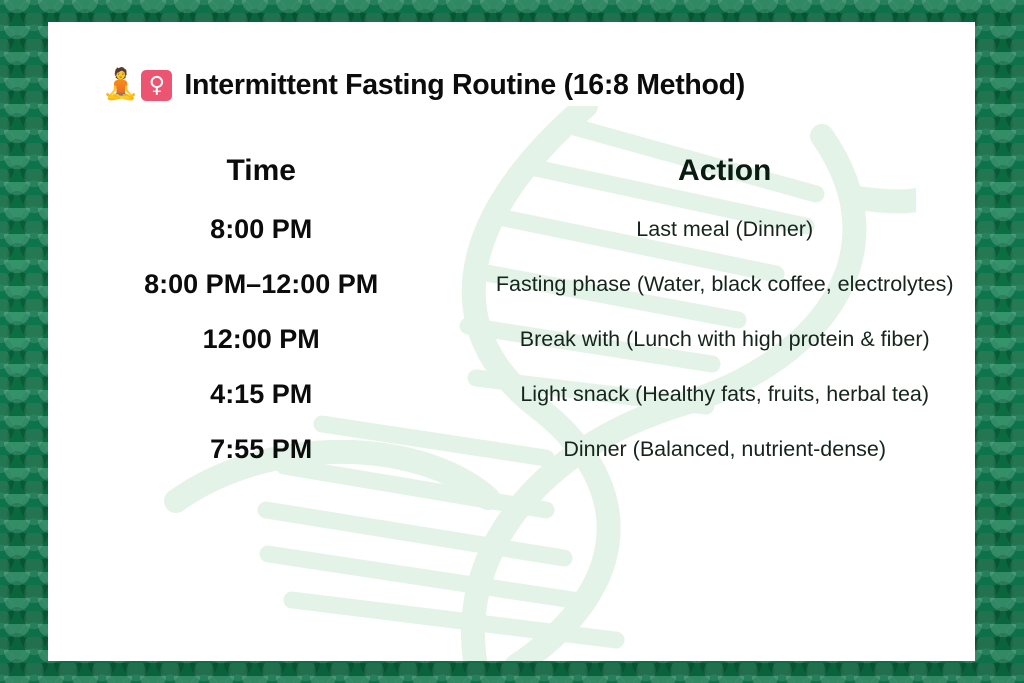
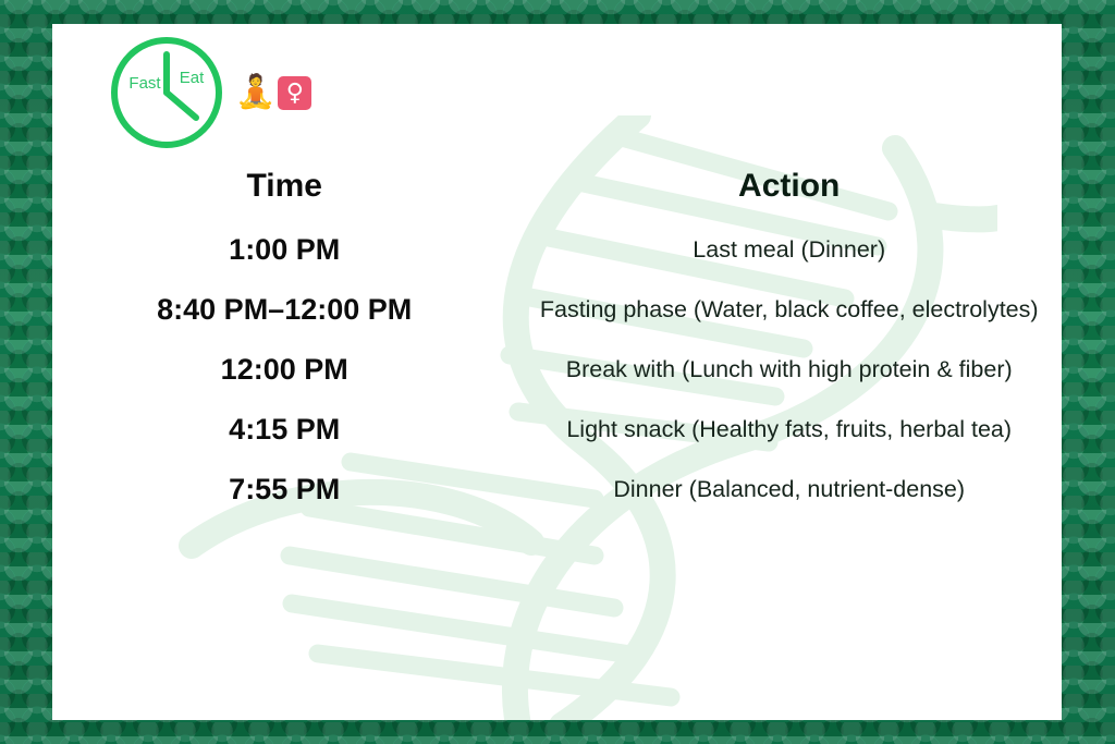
+ Fast
+ Eat
  🧘
  ♀
- Intermittent Fasting Routine (16:8 Method)
  Time	Action
- 8:00 PM	Last meal (Dinner)
+ 1:00 PM	Last meal (Dinner)
- 8:00 PM–12:00 PM	Fasting phase (Water, black coffee, electrolytes)
+ 8:40 PM–12:00 PM	Fasting phase (Water, black coffee, electrolytes)
  12:00 PM	Break with (Lunch with high protein & fiber)
  4:15 PM	Light snack (Healthy fats, fruits, herbal tea)
  7:55 PM	Dinner (Balanced, nutrient-dense)
